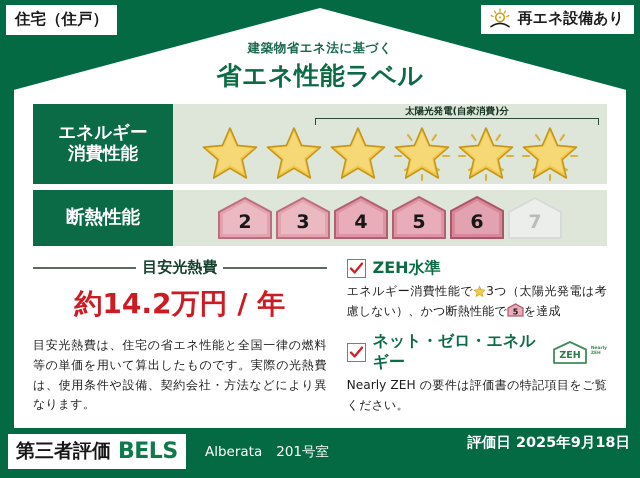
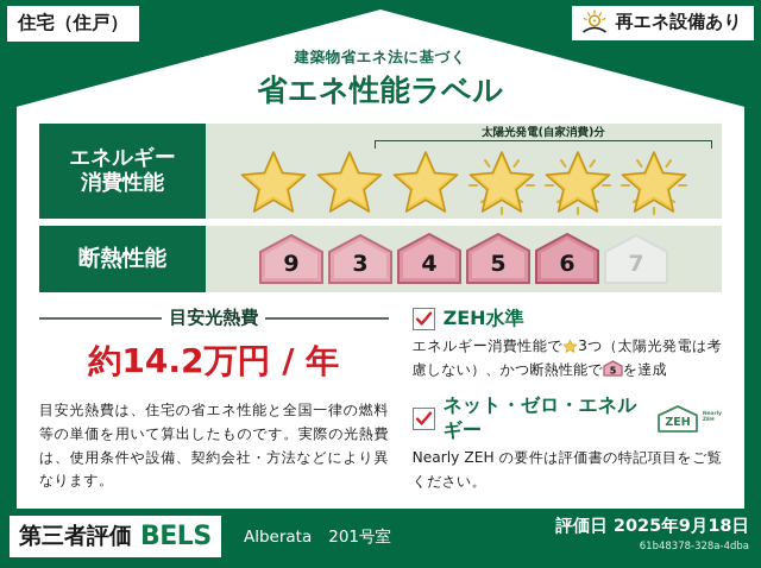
  住宅（住戸）
  再エネ設備あり
  建築物省エネ法に基づく
  省エネ性能ラベル
  エネルギー
  消費性能
  太陽光発電(自家消費)分
  断熱性能
- 2
+ 9
  3
  4
  5
  6
  7
  目安光熱費
  約14.2万円 / 年
  目安光熱費は、住宅の省エネ性能と全国一律の燃料等の単価を用いて算出したものです。実際の光熱費は、使用条件や設備、契約会社・方法などにより異なります。
  ZEH水準
  エネルギー消費性能で 3つ（太陽光発電は考慮しない）、かつ断熱性能で
  5
  を達成
  ネット・ゼロ・エネルギー
  ZEH
  Nearly ZEH の要件は評価書の特記項目をご覧ください。
  第三者評価
  BELS
  Alberata
  201号室
  評価日 2025年9月18日
+ 61b48378-328a-4dba
